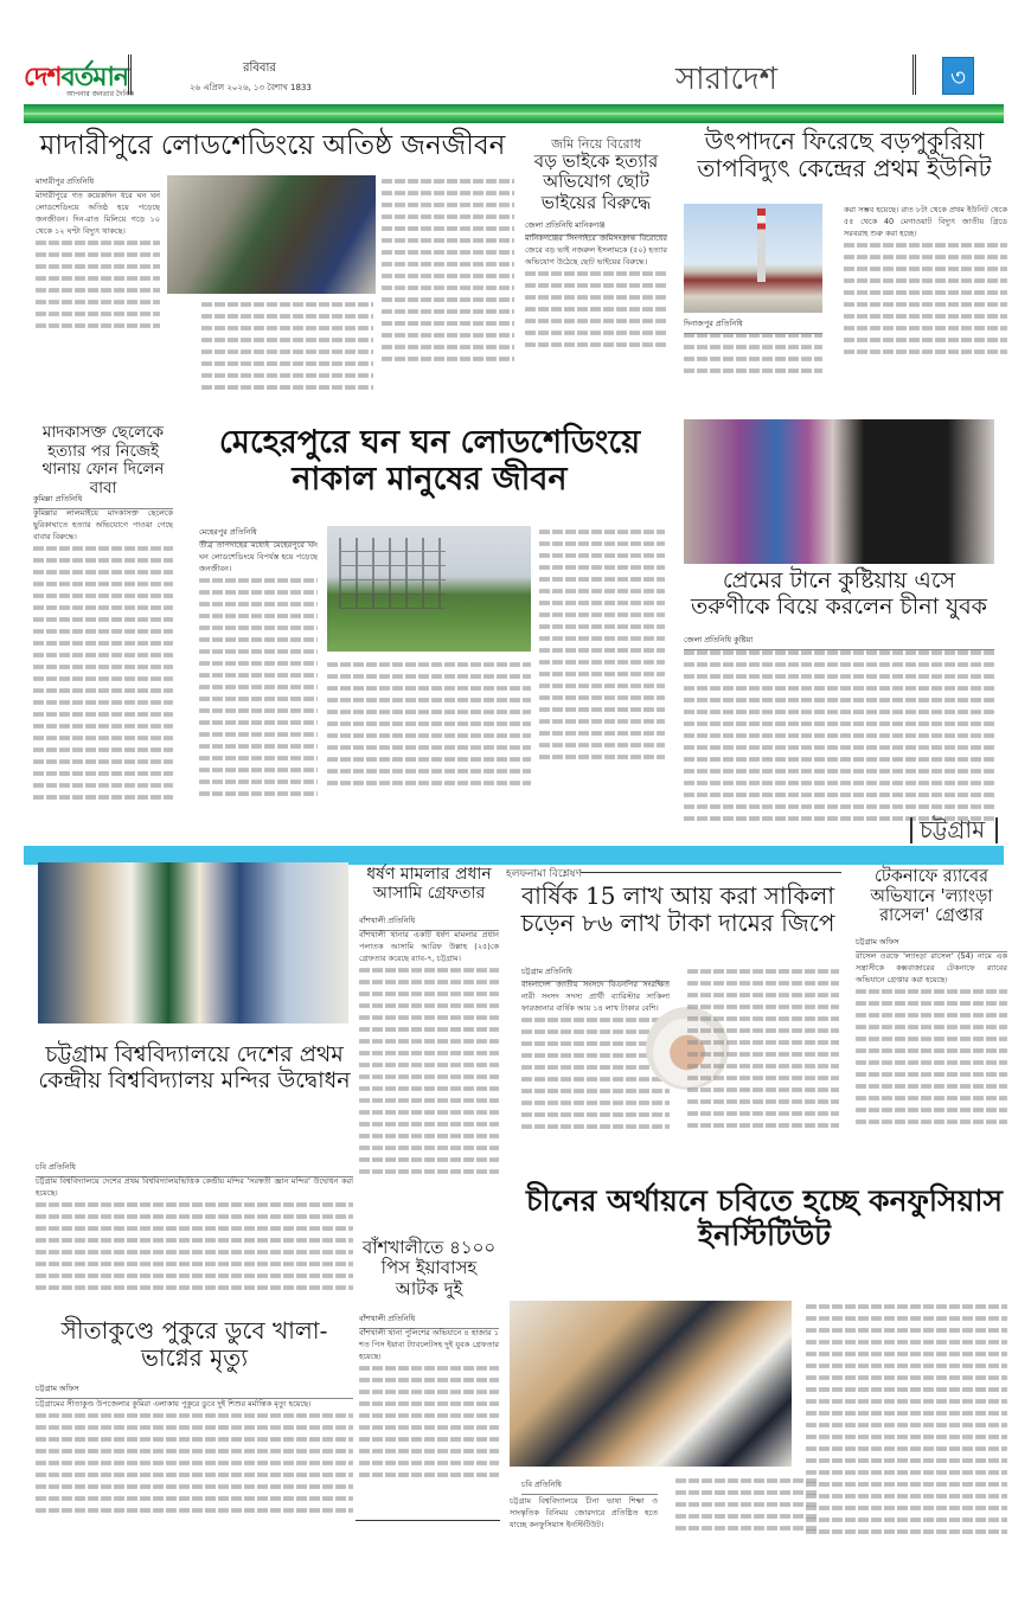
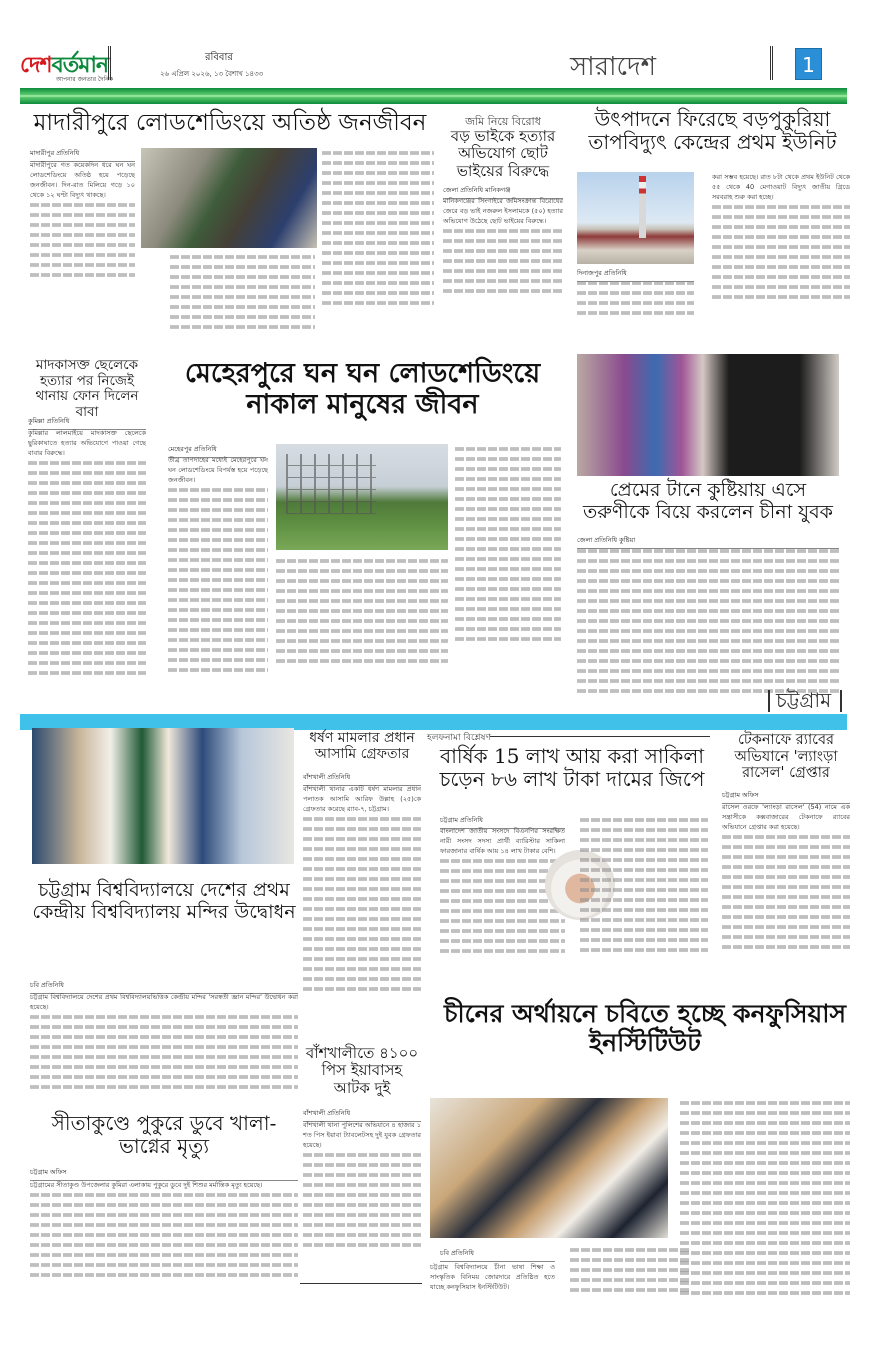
  দেশবর্তমান
  রবিবার
- ২৬ এপ্রিল ২০২৬, ১৩ বৈশাখ 1833
+ ২৬ এপ্রিল ২০২৬, ১৩ বৈশাখ ১৪৩৩
  সারাদেশ
- ৩
+ 1
  মাদারীপুরে লোডশেডিংয়ে অতিষ্ঠ জনজীবন
  মাদারীপুর প্রতিনিধি
  মাদারীপুরে গত কয়েকদিন ধরে ঘন ঘন লোডশেডিংয়ে অতিষ্ঠ হয়ে পড়েছে জনজীবন। দিন-রাত মিলিয়ে গড়ে ১০ থেকে ১২ ঘণ্টা বিদ্যুৎ থাকছে।
  জমি নিয়ে বিরোধ
  বড় ভাইকে হত্যার অভিযোগ ছোট ভাইয়ের বিরুদ্ধে
  জেলা প্রতিনিধি মানিকগঞ্জ
  মানিকগঞ্জের সিংগাইরে জমিসংক্রান্ত বিরোধের জেরে বড় ভাই নজরুল ইসলামকে (৫০) হত্যার অভিযোগ উঠেছে ছোট ভাইয়ের বিরুদ্ধে।
  উৎপাদনে ফিরেছে বড়পুকুরিয়া তাপবিদ্যুৎ কেন্দ্রের প্রথম ইউনিট
  দিনাজপুর প্রতিনিধি
  করা সম্ভব হয়েছে। রাত ৮টা থেকে প্রথম ইউনিট থেকে ৫৫ থেকে 40 মেগাওয়াট বিদ্যুৎ জাতীয় গ্রিডে সরবরাহ শুরু করা হচ্ছে।
  মাদকাসক্ত ছেলেকে হত্যার পর নিজেই থানায় ফোন দিলেন বাবা
  কুমিল্লা প্রতিনিধি
  কুমিল্লার লালমাইয়ে মাদকাসক্ত ছেলেকে ছুরিকাঘাতে হত্যার অভিযোগে পাওয়া গেছে বাবার বিরুদ্ধে।
  মেহেরপুরে ঘন ঘন লোডশেডিংয়ে নাকাল মানুষের জীবন
  মেহেরপুর প্রতিনিধি
  তীব্র তাপদাহের মধ্যেই মেহেরপুরে ঘন ঘন লোডশেডিংয়ে বিপর্যস্ত হয়ে পড়েছে জনজীবন।
  প্রেমের টানে কুষ্টিয়ায় এসে তরুণীকে বিয়ে করলেন চীনা যুবক
  জেলা প্রতিনিধি কুষ্টিয়া
  চট্টগ্রাম
  চট্টগ্রাম বিশ্ববিদ্যালয়ে দেশের প্রথম কেন্দ্রীয় বিশ্ববিদ্যালয় মন্দির উদ্বোধন
  চবি প্রতিনিধি
  চট্টগ্রাম বিশ্ববিদ্যালয়ে দেশের প্রথম বিশ্ববিদ্যালয়ভিত্তিক কেন্দ্রীয় মন্দির 'সরস্বতী জ্ঞান মন্দির' উদ্বোধন করা হয়েছে।
  ধর্ষণ মামলার প্রধান আসামি গ্রেফতার
  বাঁশখালী প্রতিনিধি
  বাঁশখালী থানার একটি ধর্ষণ মামলার প্রধান পলাতক আসামি আরিফ উল্লাহ (২৫)কে গ্রেফতার করেছে র‍্যাব-৭, চট্টগ্রাম।
  হলফনামা বিশ্লেষণ
  বার্ষিক 15 লাখ আয় করা সাকিলা চড়েন ৮৬ লাখ টাকা দামের জিপে
  চট্টগ্রাম প্রতিনিধি
  বাংলাদেশ জাতীয় সংসদে বিএনপির সংরক্ষিত নারী সংসদ সদস্য প্রার্থী ব্যারিস্টার সাকিলা ফারজানার বার্ষিক আয় ১৪ লাখ টাকার বেশি।
  টেকনাফে র‍্যাবের অভিযানে 'ল্যাংড়া রাসেল' গ্রেপ্তার
  চট্টগ্রাম অফিস
  রাসেল ওরফে 'ল্যাংড়া রাসেল' (54) নামে এক সন্ত্রাসীকে কক্সবাজারের টেকনাফে র‍্যাবের অভিযানে গ্রেপ্তার করা হয়েছে।
  বাঁশখালীতে ৪১০০ পিস ইয়াবাসহ আটক দুই
  বাঁশখালী প্রতিনিধি
  বাঁশখালী থানা পুলিশের অভিযানে ৪ হাজার ১ শত পিস ইয়াবা ট্যাবলেটসহ দুই যুবক গ্রেফতার হয়েছে।
  সীতাকুণ্ডে পুকুরে ডুবে খালা-ভাগ্নের মৃত্যু
  চট্টগ্রাম অফিস
  চট্টগ্রামের সীতাকুণ্ড উপজেলার কুমিরা এলাকায় পুকুরে ডুবে দুই শিশুর মর্মান্তিক মৃত্যু হয়েছে।
  চীনের অর্থায়নে চবিতে হচ্ছে কনফুসিয়াস ইনস্টিটিউট
  চবি প্রতিনিধি
  চট্টগ্রাম বিশ্ববিদ্যালয়ে চীনা ভাষা শিক্ষা ও সাংস্কৃতিক বিনিময় জোরদারে প্রতিষ্ঠিত হতে যাচ্ছে কনফুসিয়াস ইনস্টিটিউট।
